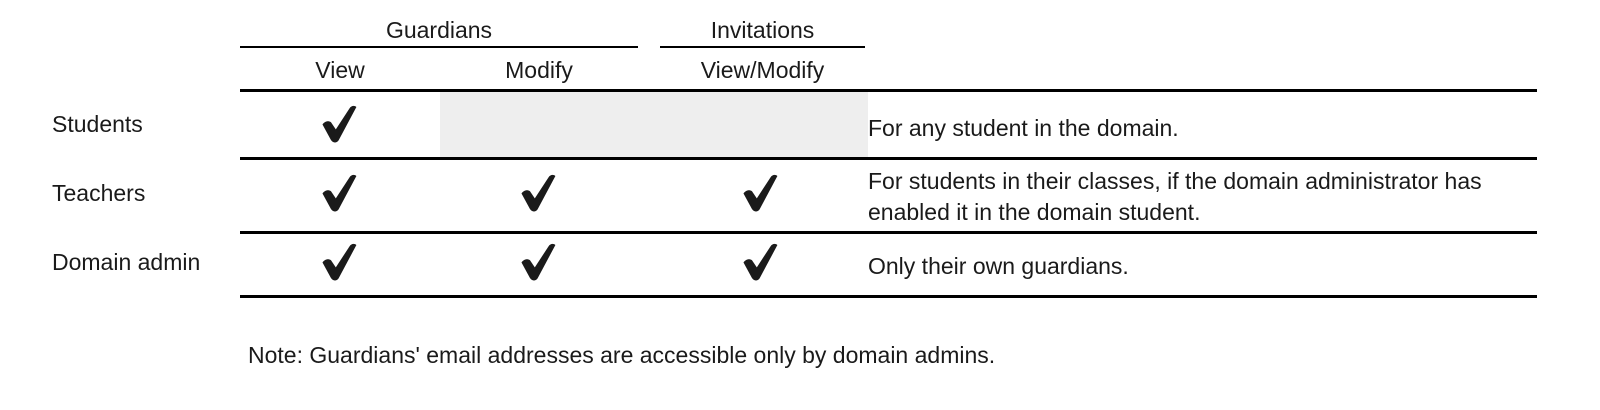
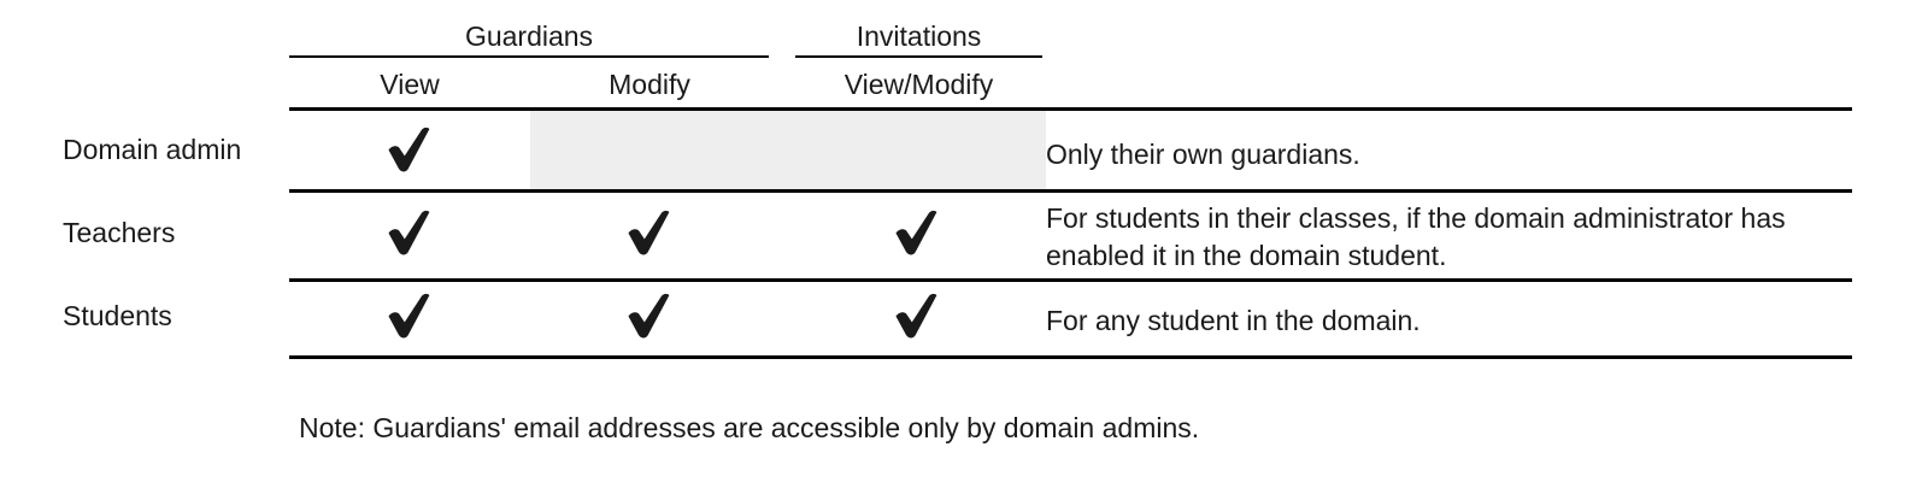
  Guardians
  Invitations
  View
  Modify
  View/Modify
- Students
+ Domain admin
- For any student in the domain.
+ Only their own guardians.
  Teachers
  For students in their classes, if the domain administrator has enabled it in the domain student.
- Domain admin
+ Students
- Only their own guardians.
+ For any student in the domain.
  Note: Guardians' email addresses are accessible only by domain admins.
